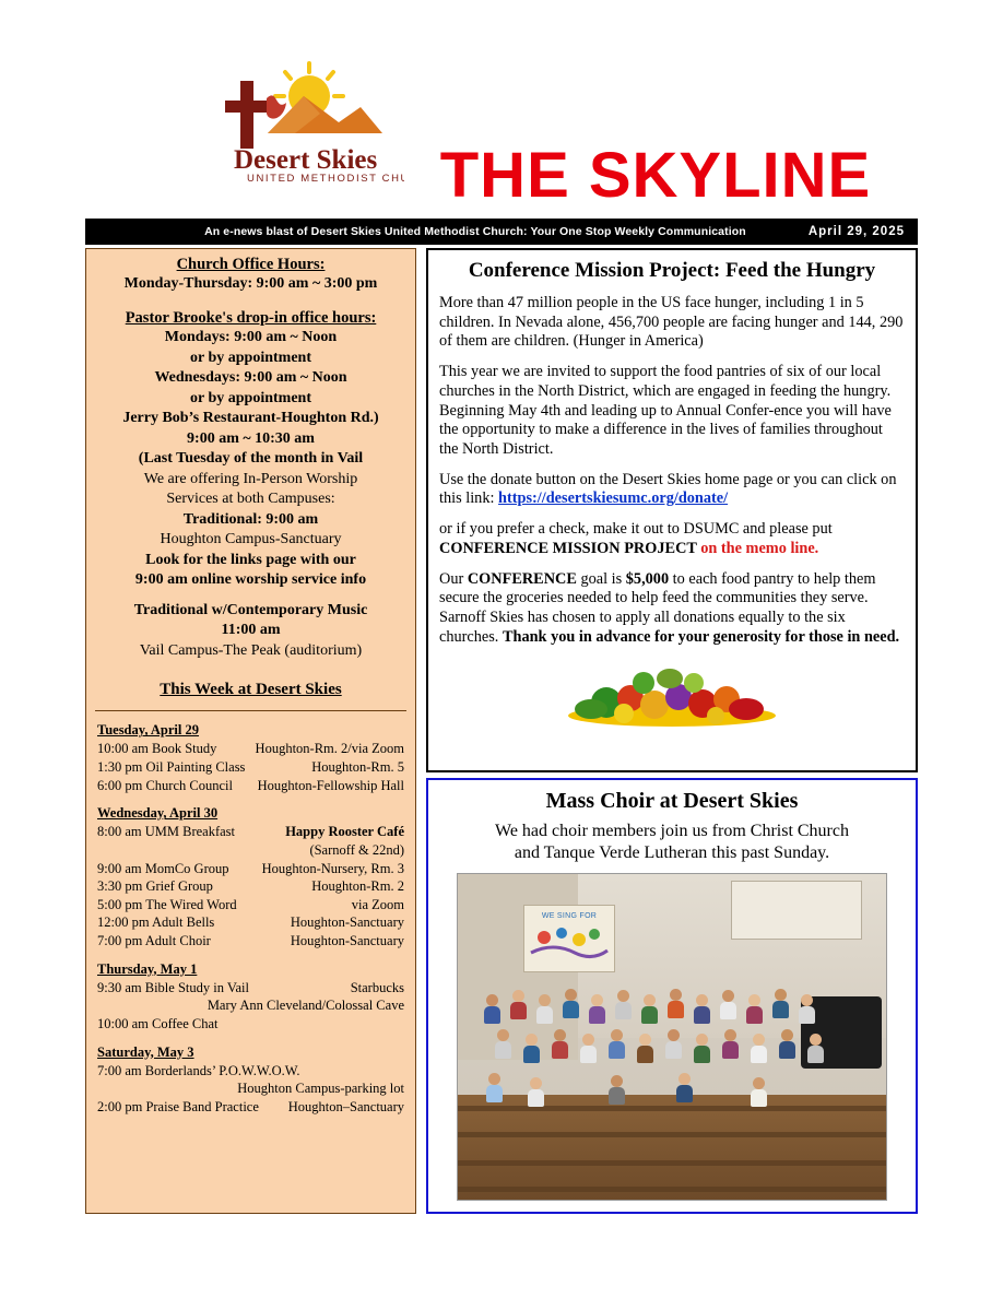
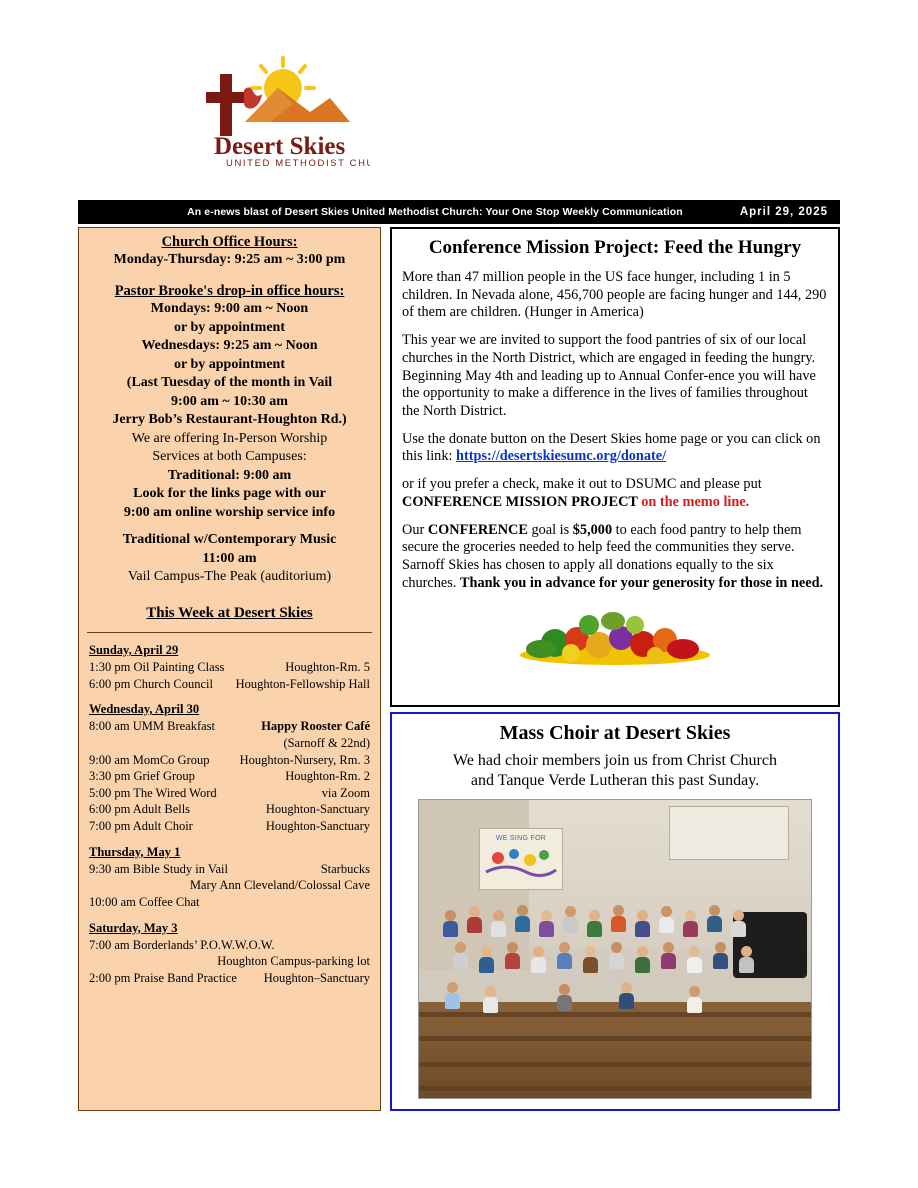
  Desert Skies
  UNITED METHODIST CH
- THE SKYLINE
  An e-news blast of Desert Skies United Methodist Church: Your One Stop Weekly Communication
  April 29, 2025
  Church Office Hours:
- Monday-Thursday: 9:00 am ~ 3:00 pm
+ Monday-Thursday: 9:25 am ~ 3:00 pm
  Pastor Brooke's drop-in office hours:
  Mondays: 9:00 am ~ Noon
  or by appointment
- Wednesdays: 9:00 am ~ Noon
+ Wednesdays: 9:25 am ~ Noon
  or by appointment
- Jerry Bob’s Restaurant-Houghton Rd.)
+ (Last Tuesday of the month in Vail
  9:00 am ~ 10:30 am
- (Last Tuesday of the month in Vail
+ Jerry Bob’s Restaurant-Houghton Rd.)
  We are offering In-Person Worship
  Services at both Campuses:
  Traditional: 9:00 am
- Houghton Campus-Sanctuary
  Look for the links page with our
  9:00 am online worship service info
  Traditional w/Contemporary Music
  11:00 am
  Vail Campus-The Peak (auditorium)
  This Week at Desert Skies
- Tuesday, April 29
+ Sunday, April 29
- 10:00 am Book Study
- Houghton-Rm. 2/via Zoom
  1:30 pm Oil Painting Class
  Houghton-Rm. 5
  6:00 pm Church Council
  Houghton-Fellowship Hall
  Wednesday, April 30
  8:00 am UMM Breakfast
  Happy Rooster Café
  (Sarnoff & 22nd)
  9:00 am MomCo Group
  Houghton-Nursery, Rm. 3
  3:30 pm Grief Group
  Houghton-Rm. 2
  5:00 pm The Wired Word
  via Zoom
- 12:00 pm Adult Bells
+ 6:00 pm Adult Bells
  Houghton-Sanctuary
  7:00 pm Adult Choir
  Houghton-Sanctuary
  Thursday, May 1
  9:30 am Bible Study in Vail
  Starbucks
  Mary Ann Cleveland/Colossal Cave
  10:00 am Coffee Chat
  Saturday, May 3
  7:00 am Borderlands’ P.O.W.W.O.W.
  Houghton Campus-parking lot
  2:00 pm Praise Band Practice
  Houghton–Sanctuary
  Conference Mission Project: Feed the Hungry
  More than 47 million people in the US face hunger, including 1 in 5 children. In Nevada alone, 456,700 people are facing hunger and 144, 290 of them are children. (Hunger in America)
  This year we are invited to support the food pantries of six of our local churches in the North District, which are engaged in feeding the hungry. Beginning May 4th and leading up to Annual Confer-ence you will have the opportunity to make a difference in the lives of families throughout the North District.
  Use the donate button on the Desert Skies home page or you can click on this link: https://desertskiesumc.org/donate/
  or if you prefer a check, make it out to DSUMC and please put CONFERENCE MISSION PROJECT on the memo line.
  Our CONFERENCE goal is $5,000 to each food pantry to help them secure the groceries needed to help feed the communities they serve. Sarnoff Skies has chosen to apply all donations equally to the six churches. Thank you in advance for your generosity for those in need.
  Mass Choir at Desert Skies
  We had choir members join us from Christ Church
  and Tanque Verde Lutheran this past Sunday.
